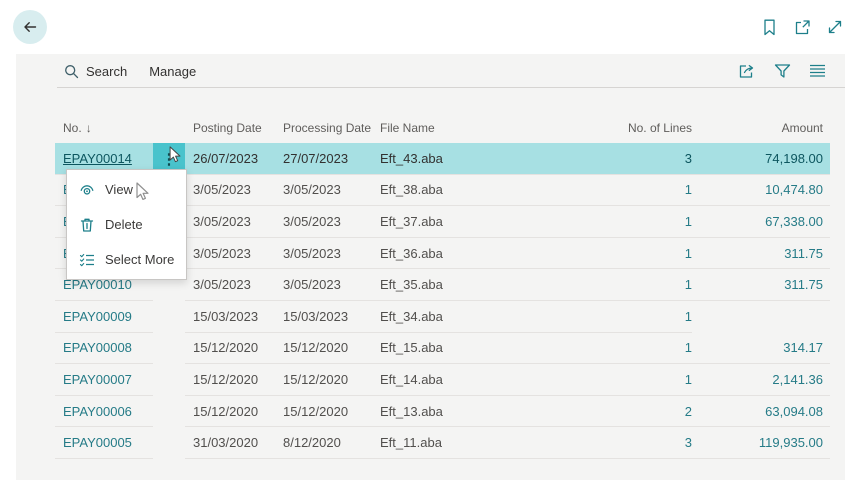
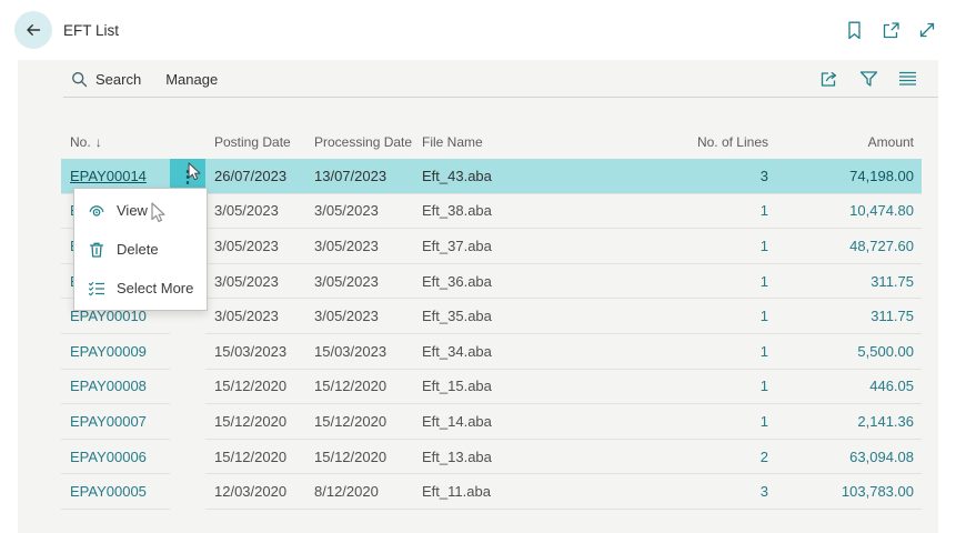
+ EFT List
  Search
  Manage
  No.
  ↓
  Posting Date
  Processing Date
  File Name
  No. of Lines
  Amount
  EPAY00014
  ⋮
  26/07/2023
- 27/07/2023
+ 13/07/2023
  Eft_43.aba
  3
  74,198.00
  3/05/2023
  3/05/2023
  Eft_38.aba
  1
  10,474.80
  3/05/2023
  3/05/2023
  Eft_37.aba
  1
- 67,338.00
+ 48,727.60
  3/05/2023
  3/05/2023
  Eft_36.aba
  1
  311.75
  EPAY00010
  3/05/2023
  3/05/2023
  Eft_35.aba
  1
  311.75
  EPAY00009
  15/03/2023
  15/03/2023
  Eft_34.aba
  1
+ 5,500.00
  EPAY00008
  15/12/2020
  15/12/2020
  Eft_15.aba
  1
- 314.17
+ 446.05
  EPAY00007
  15/12/2020
  15/12/2020
  Eft_14.aba
  1
  2,141.36
  EPAY00006
  15/12/2020
  15/12/2020
  Eft_13.aba
  2
  63,094.08
  EPAY00005
- 31/03/2020
+ 12/03/2020
  8/12/2020
  Eft_11.aba
  3
- 119,935.00
+ 103,783.00
  View
  Delete
  Select More
